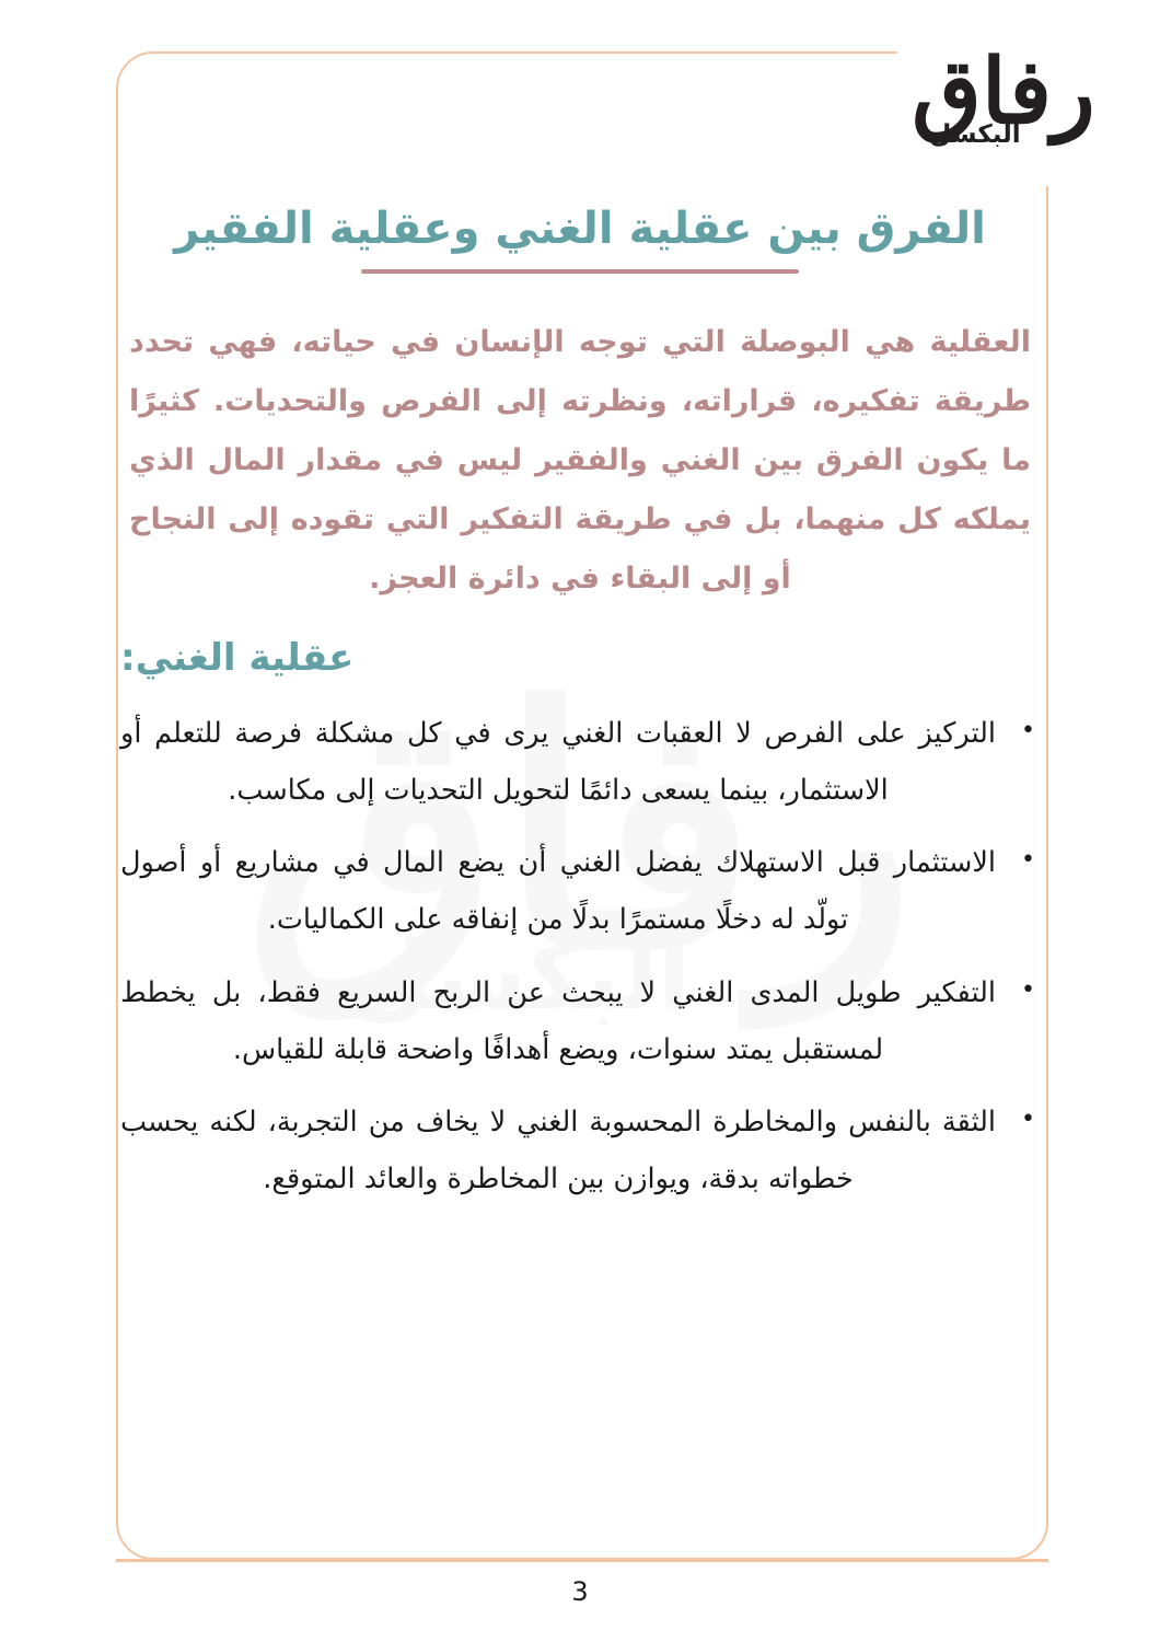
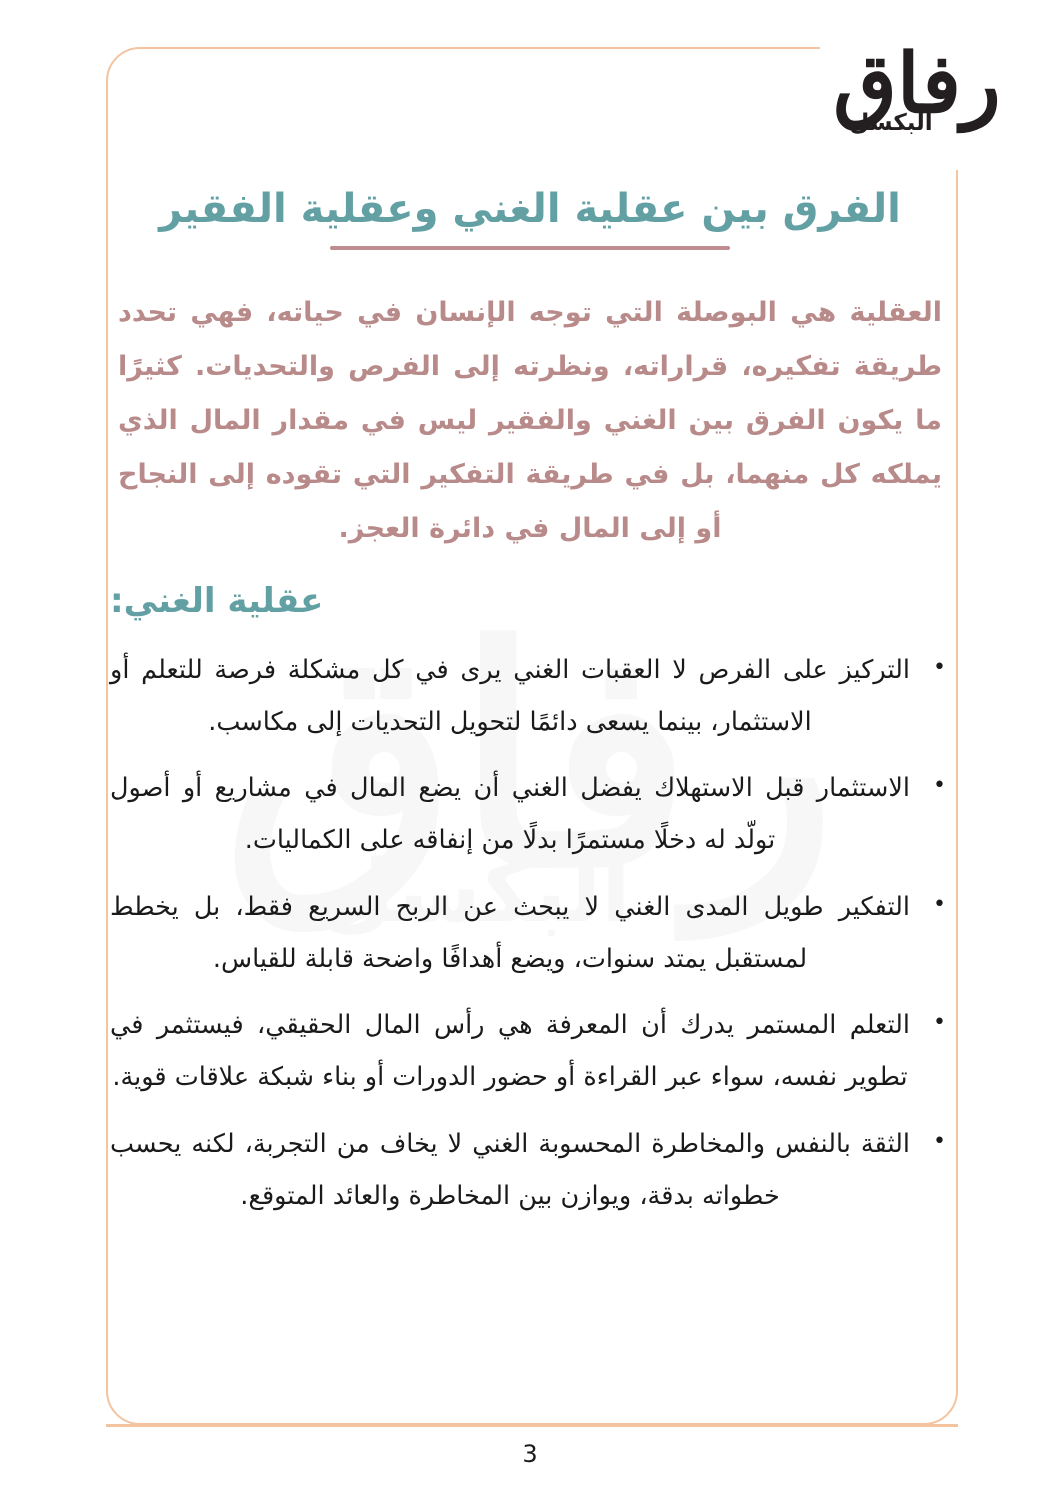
  رفاق
  البكسل
  رفاق
  البكسل
  الفرق بين عقلية الغني وعقلية الفقير
- العقلية هي البوصلة التي توجه الإنسان في حياته، فهي تحدد طريقة تفكيره، قراراته، ونظرته إلى الفرص والتحديات. كثيرًا ما يكون الفرق بين الغني والفقير ليس في مقدار المال الذي يملكه كل منهما، بل في طريقة التفكير التي تقوده إلى النجاح أو إلى البقاء في دائرة العجز.
+ العقلية هي البوصلة التي توجه الإنسان في حياته، فهي تحدد طريقة تفكيره، قراراته، ونظرته إلى الفرص والتحديات. كثيرًا ما يكون الفرق بين الغني والفقير ليس في مقدار المال الذي يملكه كل منهما، بل في طريقة التفكير التي تقوده إلى النجاح أو إلى المال في دائرة العجز.
  عقلية الغني:
  التركيز على الفرص لا العقبات الغني يرى في كل مشكلة فرصة للتعلم أو الاستثمار، بينما يسعى دائمًا لتحويل التحديات إلى مكاسب.
  الاستثمار قبل الاستهلاك يفضل الغني أن يضع المال في مشاريع أو أصول تولّد له دخلًا مستمرًا بدلًا من إنفاقه على الكماليات.
  التفكير طويل المدى الغني لا يبحث عن الربح السريع فقط، بل يخطط لمستقبل يمتد سنوات، ويضع أهدافًا واضحة قابلة للقياس.
+ التعلم المستمر يدرك أن المعرفة هي رأس المال الحقيقي، فيستثمر في تطوير نفسه، سواء عبر القراءة أو حضور الدورات أو بناء شبكة علاقات قوية.
  الثقة بالنفس والمخاطرة المحسوبة الغني لا يخاف من التجربة، لكنه يحسب خطواته بدقة، ويوازن بين المخاطرة والعائد المتوقع.
  3
